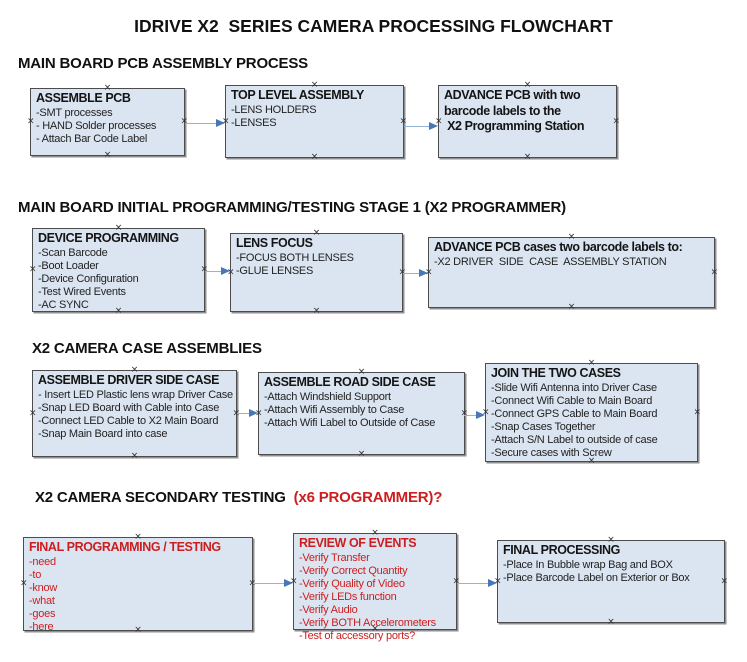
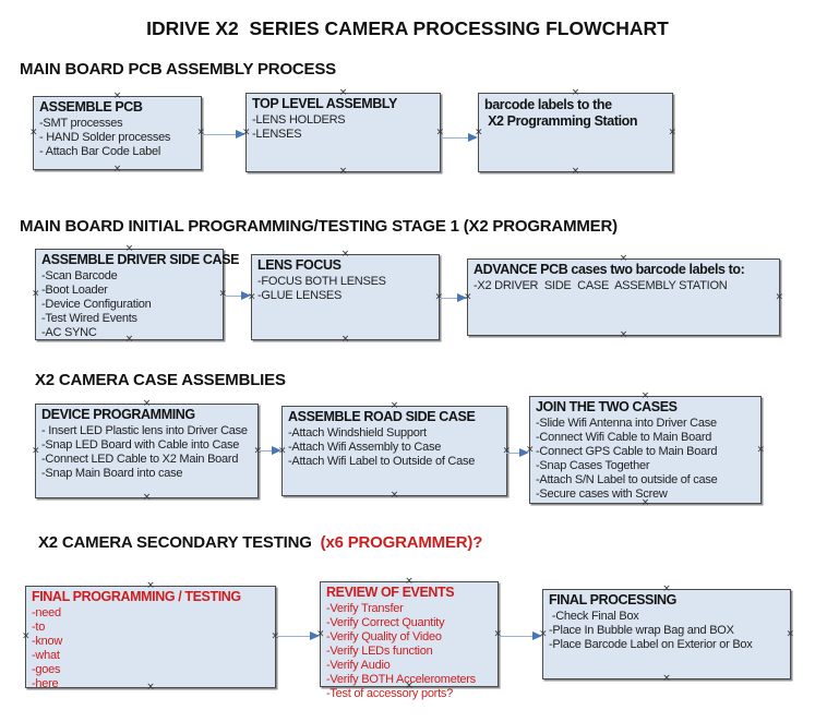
  IDRIVE X2 SERIES CAMERA PROCESSING FLOWCHART
  MAIN BOARD PCB ASSEMBLY PROCESS
  ASSEMBLE PCB
  -SMT processes
  - HAND Solder processes
  - Attach Bar Code Label
  ×
  ×
  ×
  ×
  TOP LEVEL ASSEMBLY
  -LENS HOLDERS
  -LENSES
  ×
  ×
  ×
  ×
- ADVANCE PCB with two
  barcode labels to the
  X2 Programming Station
  ×
  ×
  ×
  ×
  MAIN BOARD INITIAL PROGRAMMING/TESTING STAGE 1 (X2 PROGRAMMER)
- DEVICE PROGRAMMING
+ ASSEMBLE DRIVER SIDE CASE
  -Scan Barcode
  -Boot Loader
  -Device Configuration
  -Test Wired Events
  -AC SYNC
  ×
  ×
  ×
  ×
  LENS FOCUS
  -FOCUS BOTH LENSES
  -GLUE LENSES
  ×
  ×
  ×
  ADVANCE PCB cases two barcode labels to:
  -X2 DRIVER SIDE CASE ASSEMBLY STATION
  ×
  ×
  ×
  ×
  X2 CAMERA CASE ASSEMBLIES
- ASSEMBLE DRIVER SIDE CASE
+ DEVICE PROGRAMMING
- - Insert LED Plastic lens wrap Driver Case
+ - Insert LED Plastic lens into Driver Case
  -Snap LED Board with Cable into Case
  -Connect LED Cable to X2 Main Board
  -Snap Main Board into case
  ×
  ×
  ×
  ASSEMBLE ROAD SIDE CASE
  -Attach Windshield Support
  -Attach Wifi Assembly to Case
  -Attach Wifi Label to Outside of Case
  ×
  ×
  ×
  ×
  JOIN THE TWO CASES
  -Slide Wifi Antenna into Driver Case
  -Connect Wifi Cable to Main Board
  -Connect GPS Cable to Main Board
  -Snap Cases Together
  -Attach S/N Label to outside of case
  -Secure cases with Screw
  ×
  ×
  ×
  ×
  X2 CAMERA SECONDARY TESTING (x6 PROGRAMMER)?
  FINAL PROGRAMMING / TESTING
  -need
  -to
  -know
  -what
  -goes
  -here
  ×
  ×
  ×
  REVIEW OF EVENTS
  -Verify Transfer
  -Verify Correct Quantity
  -Verify Quality of Video
  -Verify LEDs function
  -Verify Audio
  -Verify BOTH Accelerometers
  -Test of accessory ports?
  ×
  ×
  ×
  ×
  FINAL PROCESSING
+ -Check Final Box
  -Place In Bubble wrap Bag and BOX
  -Place Barcode Label on Exterior or Box
  ×
  ×
  ×
  ×
